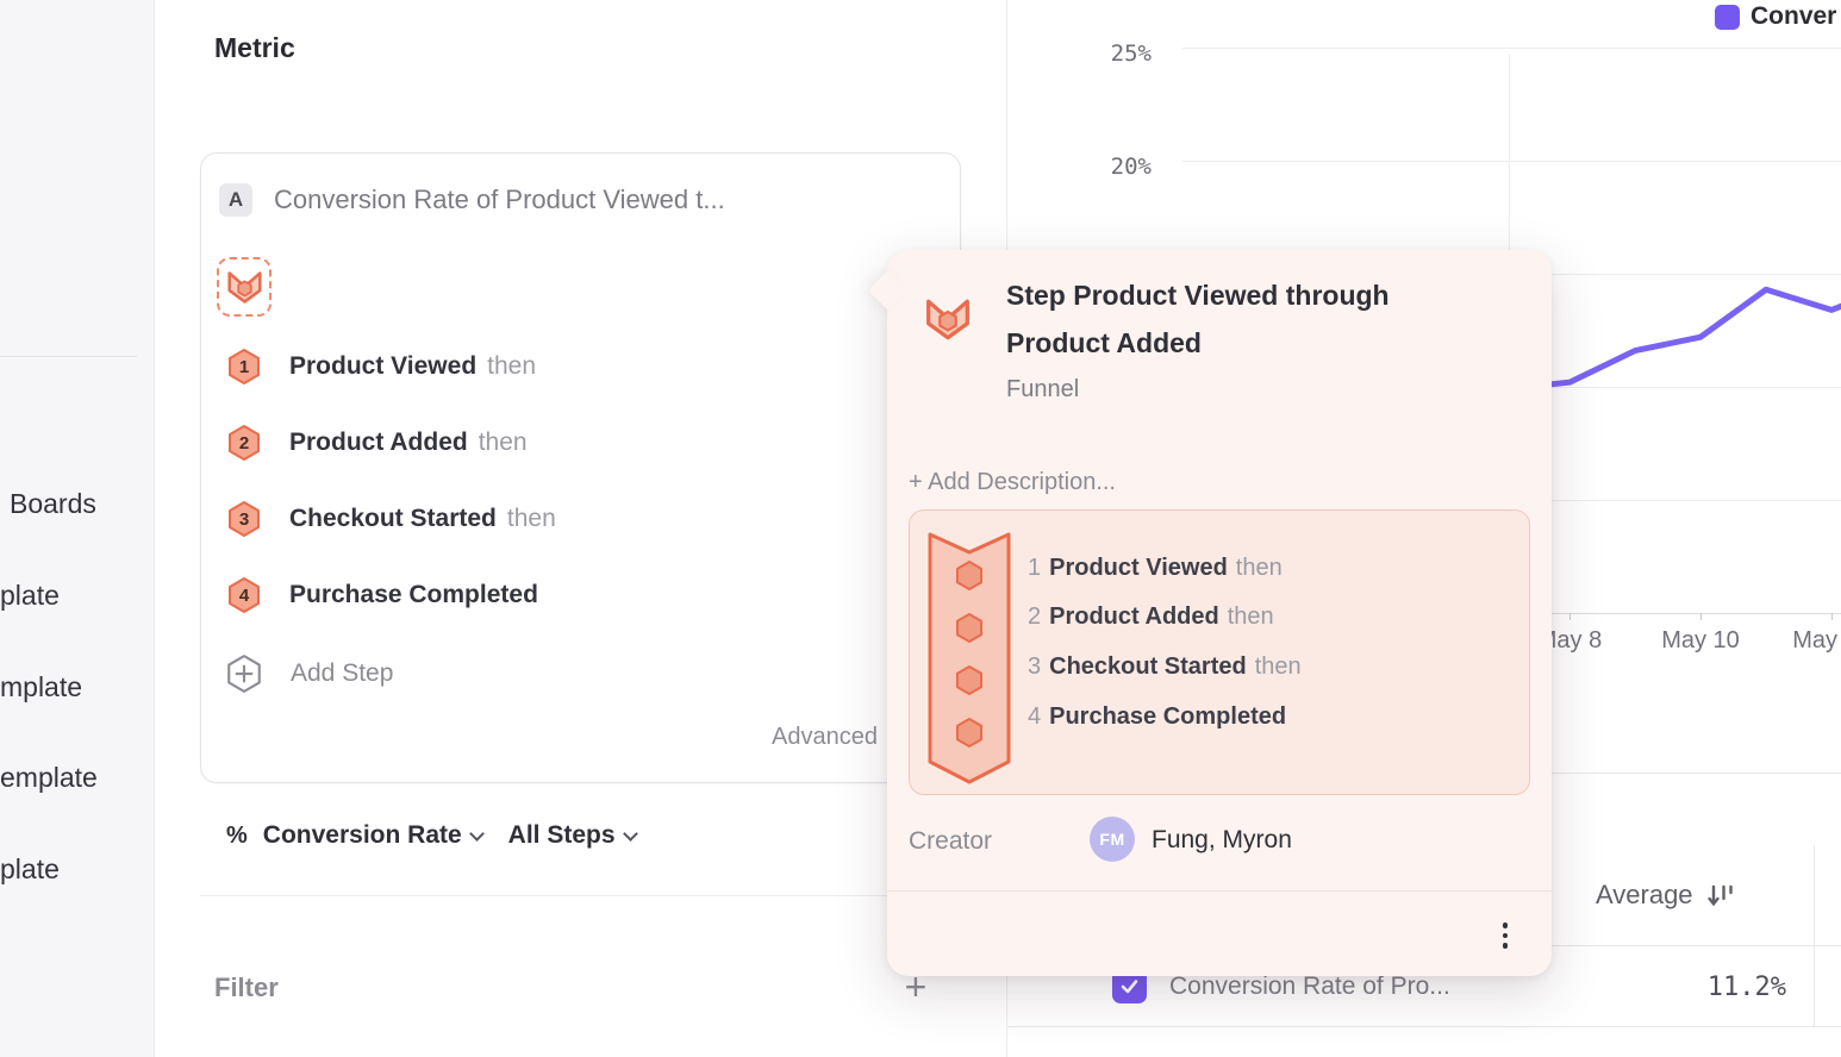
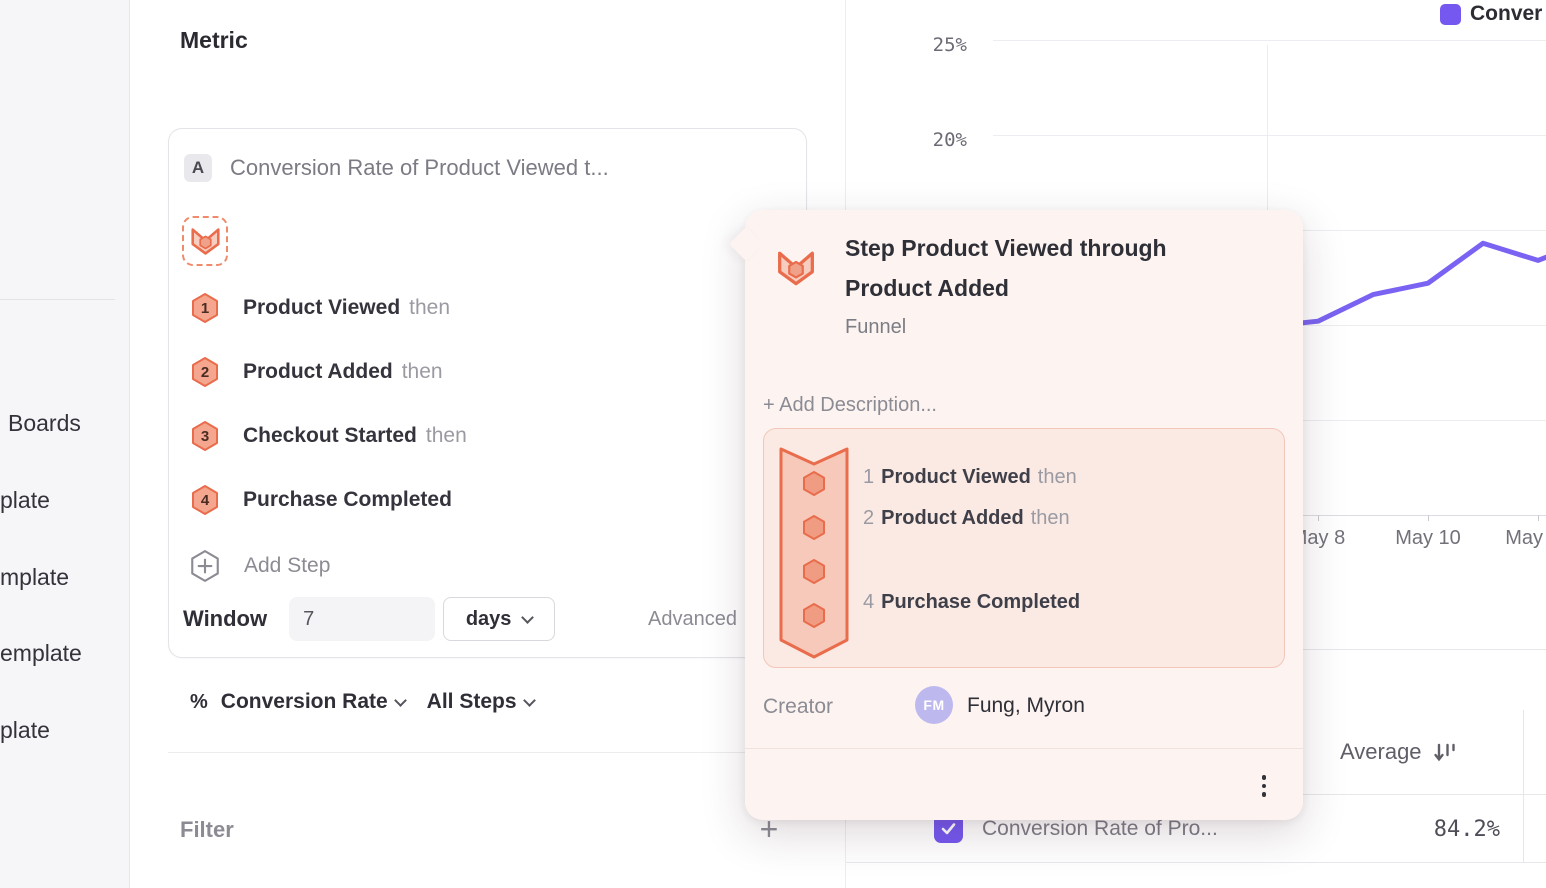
  Conver
  25%
  20%
  ay 8
  May 10
  Average
  Conversion Rate of Pro...
- 11.2%
+ 84.2%
  Boards
  plate
  mplate
  emplate
  plate
  Metric
  A
  Conversion Rate of Product Viewed t...
  1
  Product Viewed then
  2
  Product Added then
  3
  Checkout Started then
  4
  Purchase Completed
  Add Step
+ Window
+ 7
+ days
  Advanced
  %
  Conversion Rate
  All Steps
  Filter
  +
  Step Product Viewed through Product Added
  Funnel
  + Add Description...
  1 Product Viewed then
  2 Product Added then
- 3 Checkout Started then
  4 Purchase Completed
  Creator
  FM
  Fung, Myron
